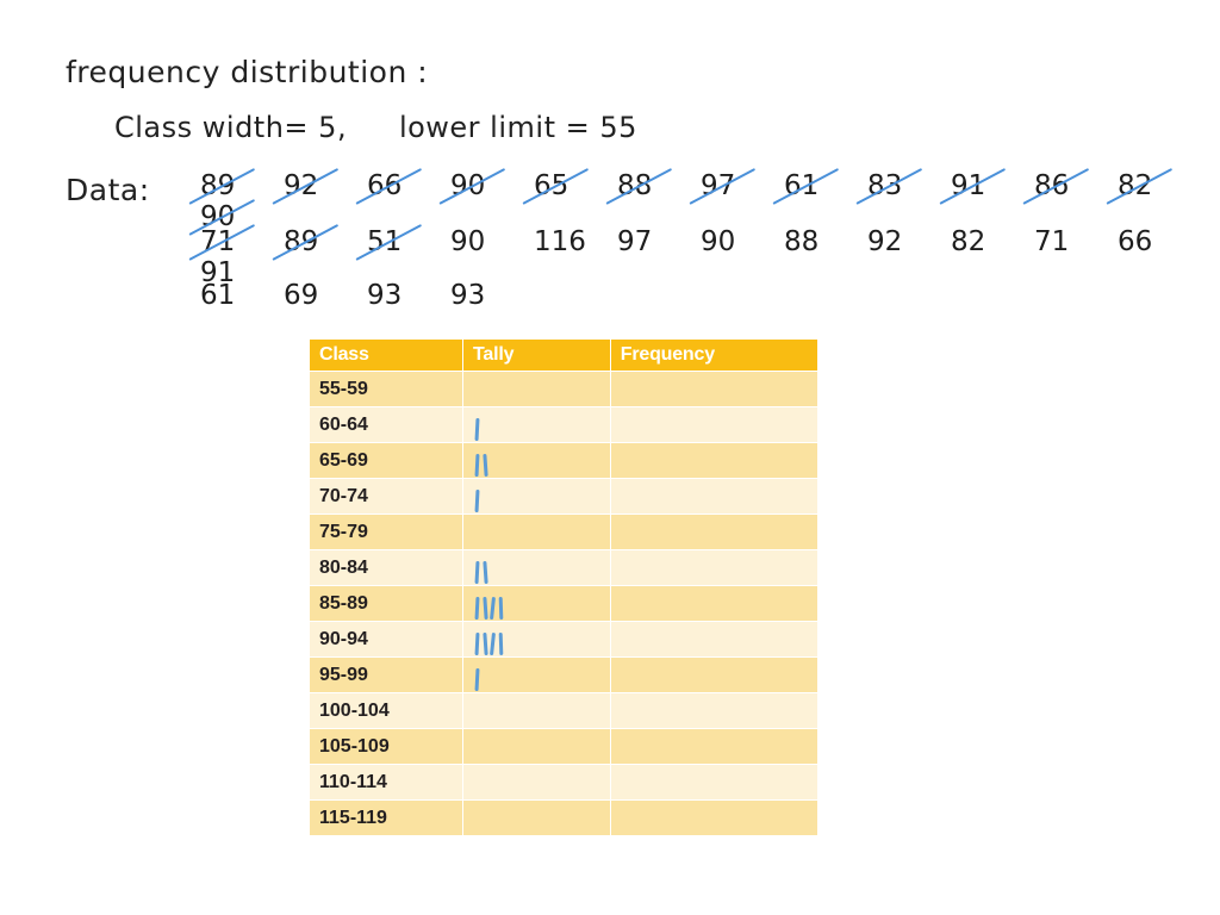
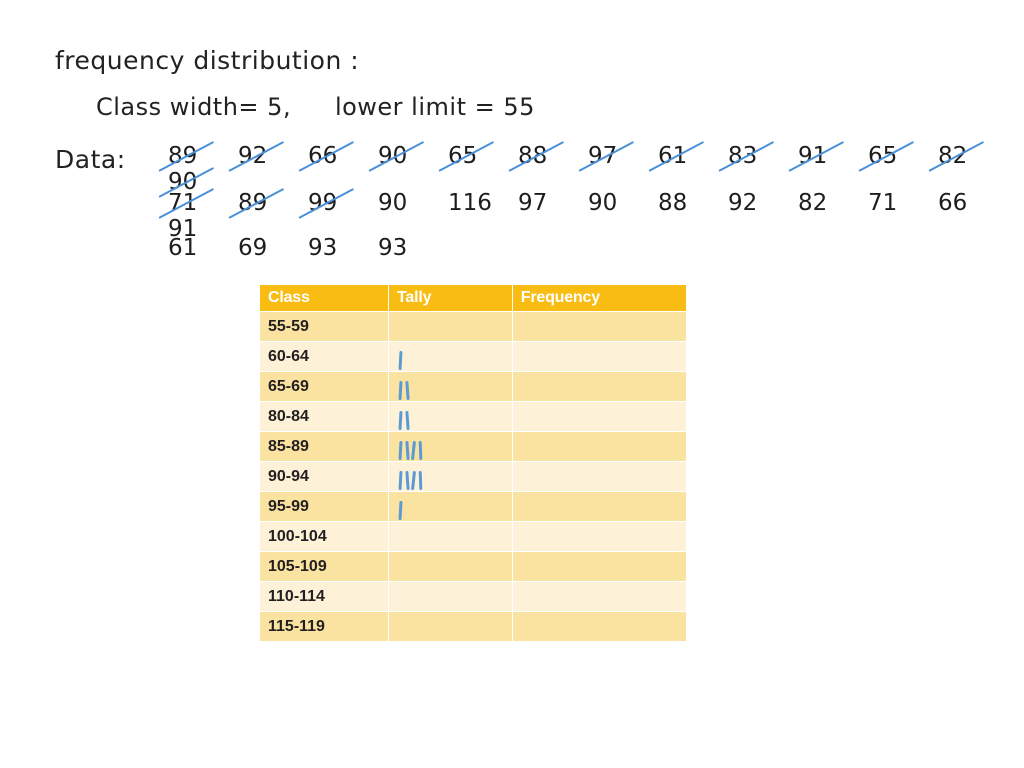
  frequency distribution :
  Class width= 5, lower limit = 55
  Data:
- 89 92 66 90 65 88 97 61 83 91 86 8290
+ 89 92 66 90 65 88 97 61 83 91 65 8290
- 71 89 51 90 116 97 90 88 92 82 71 6691
+ 71 89 99 90 116 97 90 88 92 82 71 6691
  61 69 93 93
  Class	Tally	Frequency
  55-59
  60-64
  65-69
- 70-74
- 75-79
  80-84
  85-89
  90-94
  95-99
  100-104
  105-109
  110-114
  115-119
